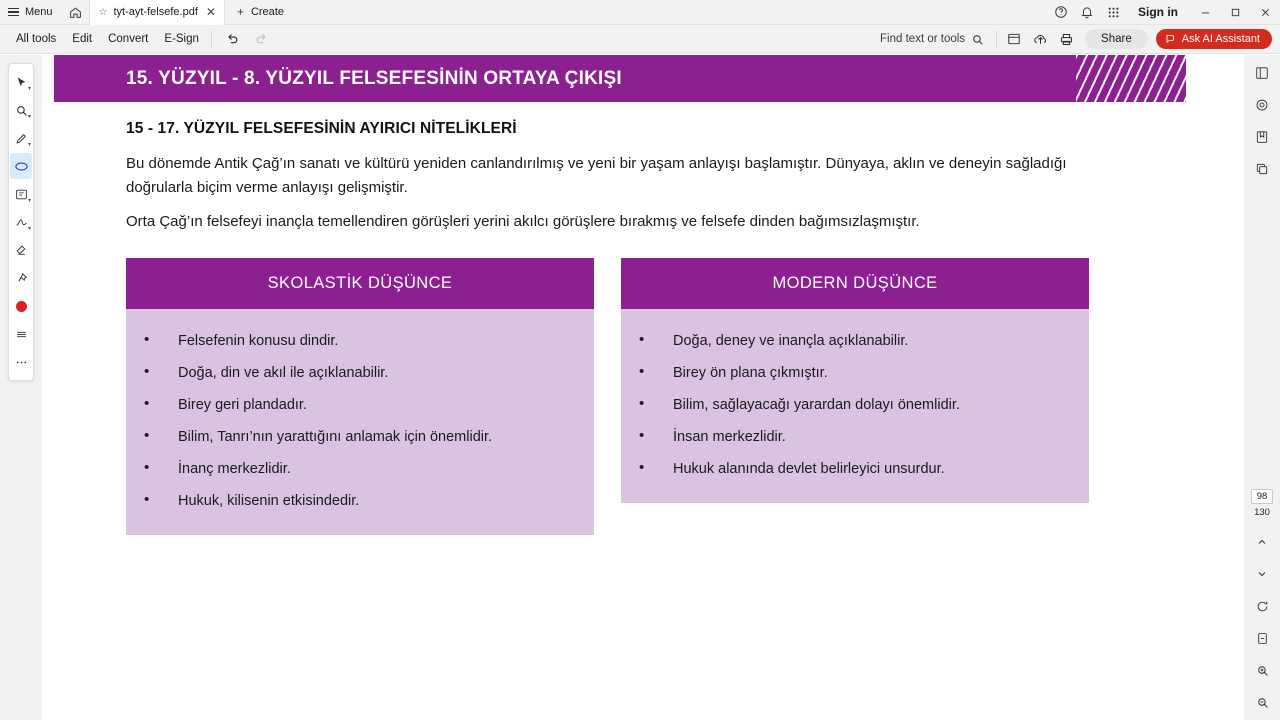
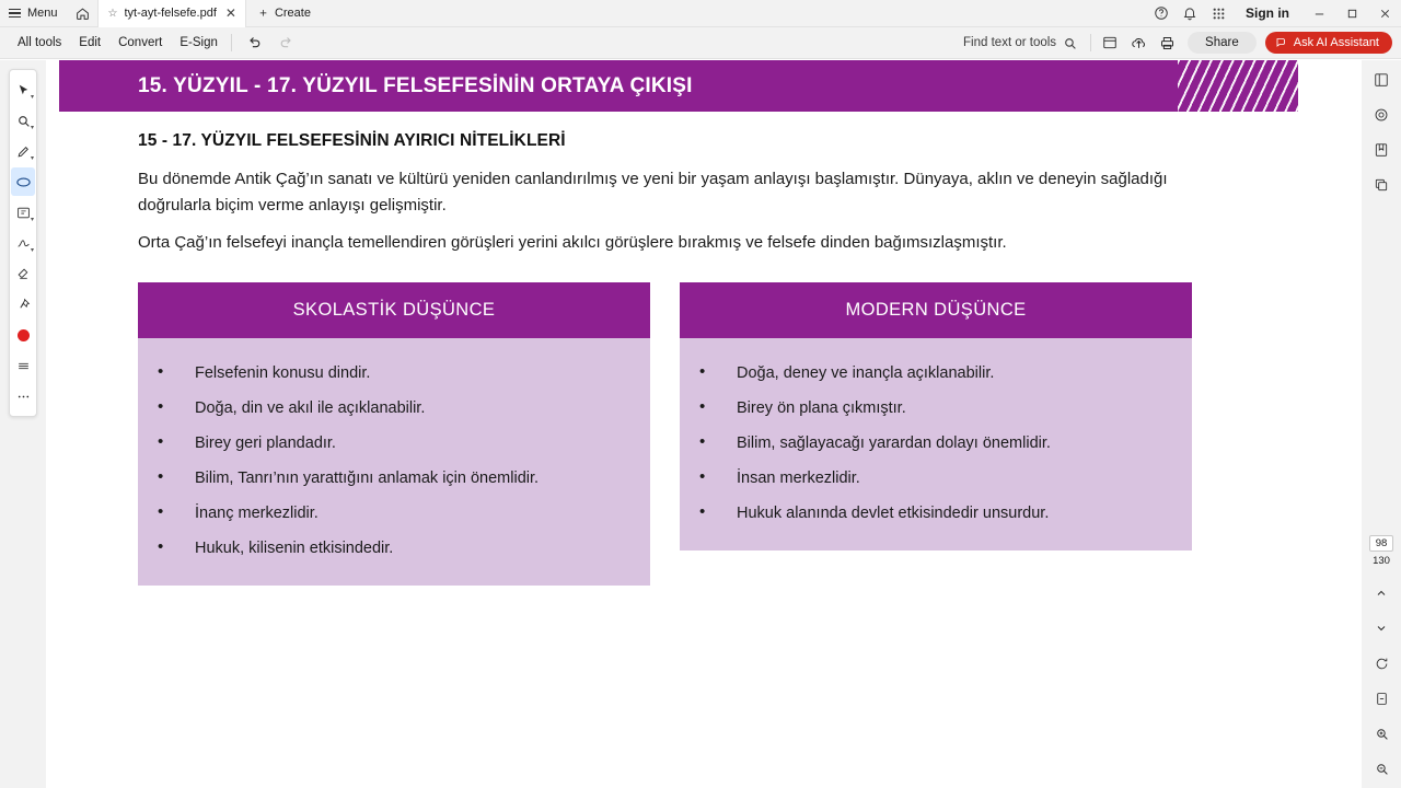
  Menu
  ☆
  tyt-ayt-felsefe.pdf
  ✕
  ＋
  Create
  Sign in
  All tools
  Edit
  Convert
  E-Sign
  Find text or tools
  Share
  Ask AI Assistant
- 15. YÜZYIL - 8. YÜZYIL FELSEFESİNİN ORTAYA ÇIKIŞI
+ 15. YÜZYIL - 17. YÜZYIL FELSEFESİNİN ORTAYA ÇIKIŞI
  15 - 17. YÜZYIL FELSEFESİNİN AYIRICI NİTELİKLERİ
  Bu dönemde Antik Çağ’ın sanatı ve kültürü yeniden canlandırılmış ve yeni bir yaşam anlayışı başlamıştır. Dünyaya, aklın ve deneyin sağladığı doğrularla biçim verme anlayışı gelişmiştir.
  Orta Çağ’ın felsefeyi inançla temellendiren görüşleri yerini akılcı görüşlere bırakmış ve felsefe dinden bağımsızlaşmıştır.
  SKOLASTİK DÜŞÜNCE
  Felsefenin konusu dindir.
  Doğa, din ve akıl ile açıklanabilir.
  Birey geri plandadır.
  Bilim, Tanrı’nın yarattığını anlamak için önemlidir.
  İnanç merkezlidir.
  Hukuk, kilisenin etkisindedir.
  MODERN DÜŞÜNCE
  Doğa, deney ve inançla açıklanabilir.
  Birey ön plana çıkmıştır.
  Bilim, sağlayacağı yarardan dolayı önemlidir.
  İnsan merkezlidir.
- Hukuk alanında devlet belirleyici unsurdur.
+ Hukuk alanında devlet etkisindedir unsurdur.
  98
  130
